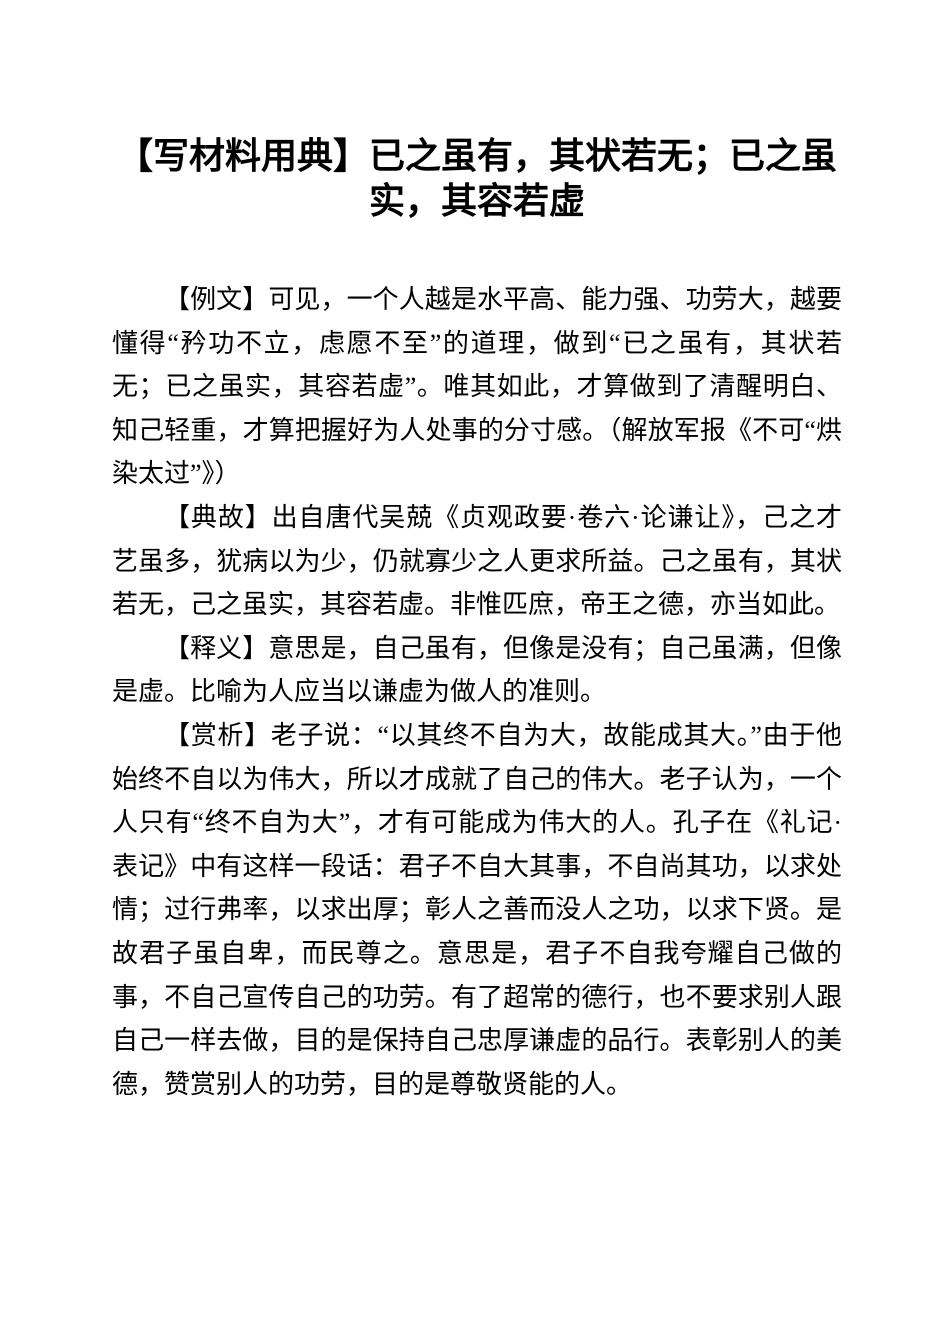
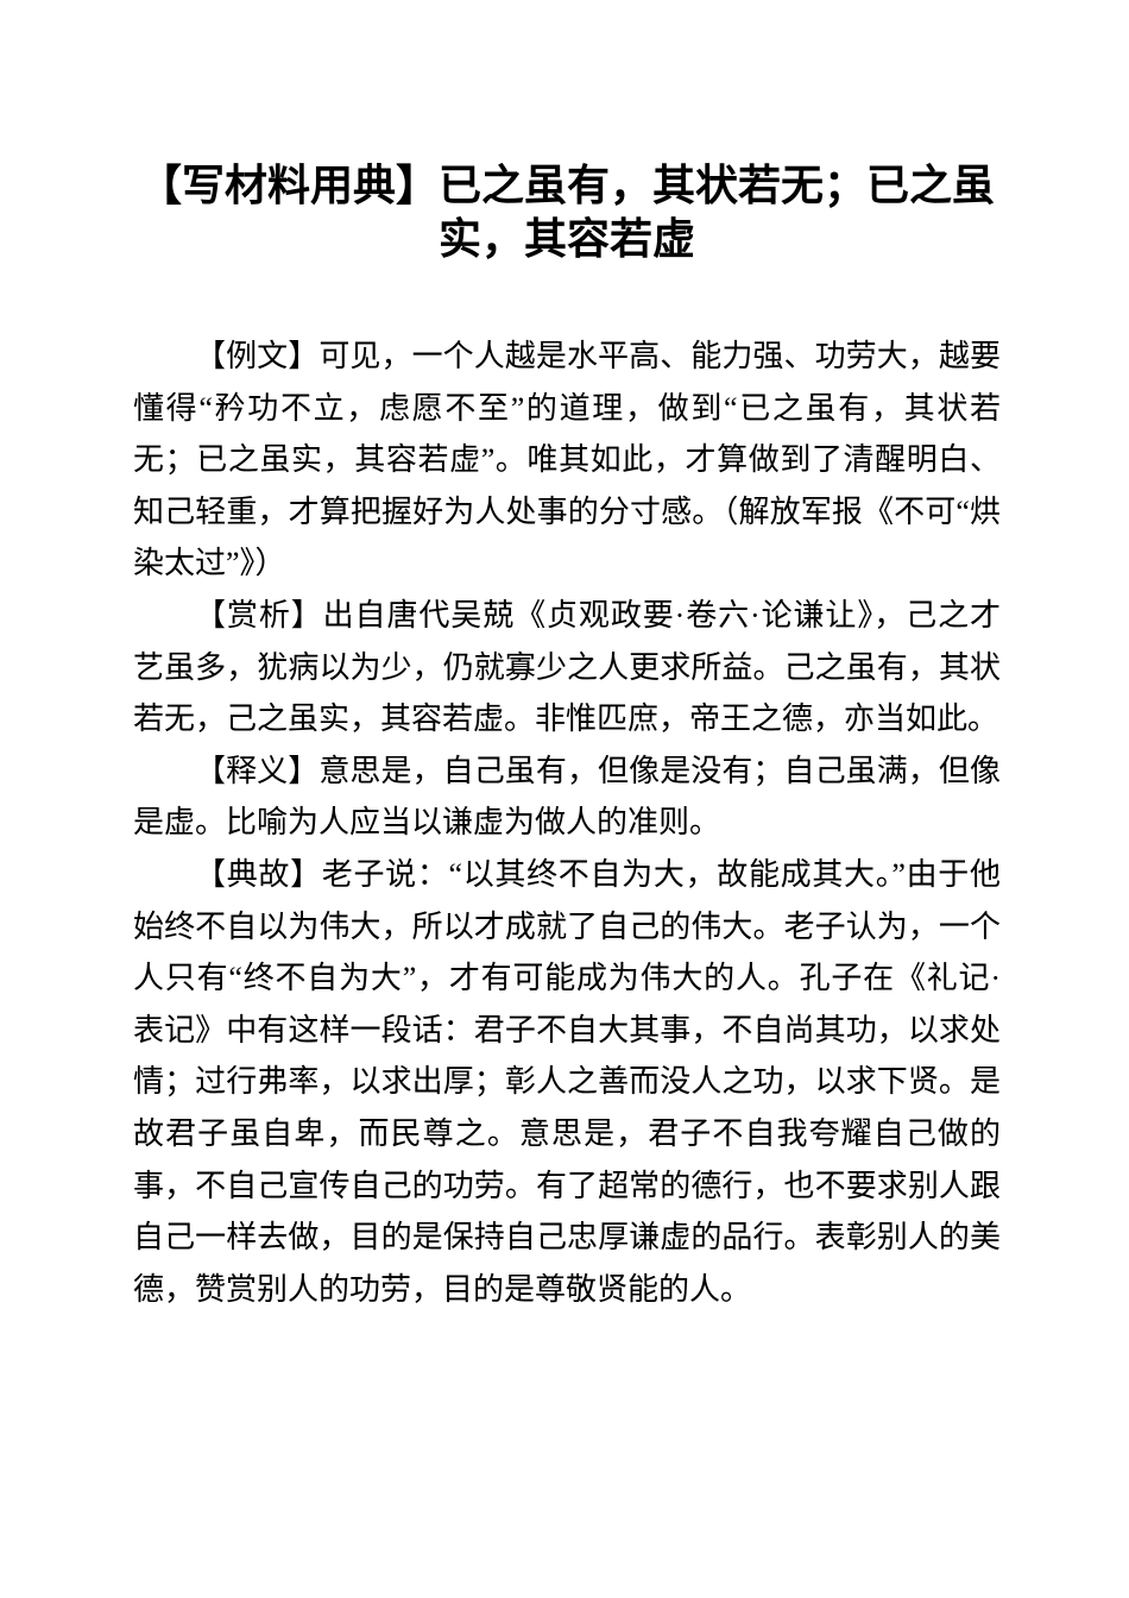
  【写材料用典】已之虽有，其状若无；已之虽实，其容若虚
  【例文】可见，一个人越是水平高、能力强、功劳大，越要懂得“矜功不立，虑愿不至”的道理，做到“已之虽有，其状若无；已之虽实，其容若虚”。唯其如此，才算做到了清醒明白、知己轻重，才算把握好为人处事的分寸感。（解放军报《不可“烘染太过”》）
- 【典故】出自唐代吴兢《贞观政要·卷六·论谦让》，己之才艺虽多，犹病以为少，仍就寡少之人更求所益。己之虽有，其状若无，己之虽实，其容若虚。非惟匹庶，帝王之德，亦当如此。
+ 【赏析】出自唐代吴兢《贞观政要·卷六·论谦让》，己之才艺虽多，犹病以为少，仍就寡少之人更求所益。己之虽有，其状若无，己之虽实，其容若虚。非惟匹庶，帝王之德，亦当如此。
  【释义】意思是，自己虽有，但像是没有；自己虽满，但像是虚。比喻为人应当以谦虚为做人的准则。
- 【赏析】老子说：“以其终不自为大，故能成其大。”由于他始终不自以为伟大，所以才成就了自己的伟大。老子认为，一个人只有“终不自为大”，才有可能成为伟大的人。孔子在《礼记·表记》中有这样一段话：君子不自大其事，不自尚其功，以求处情；过行弗率，以求出厚；彰人之善而没人之功，以求下贤。是故君子虽自卑，而民尊之。意思是，君子不自我夸耀自己做的事，不自己宣传自己的功劳。有了超常的德行，也不要求别人跟自己一样去做，目的是保持自己忠厚谦虚的品行。表彰别人的美德，赞赏别人的功劳，目的是尊敬贤能的人。
+ 【典故】老子说：“以其终不自为大，故能成其大。”由于他始终不自以为伟大，所以才成就了自己的伟大。老子认为，一个人只有“终不自为大”，才有可能成为伟大的人。孔子在《礼记·表记》中有这样一段话：君子不自大其事，不自尚其功，以求处情；过行弗率，以求出厚；彰人之善而没人之功，以求下贤。是故君子虽自卑，而民尊之。意思是，君子不自我夸耀自己做的事，不自己宣传自己的功劳。有了超常的德行，也不要求别人跟自己一样去做，目的是保持自己忠厚谦虚的品行。表彰别人的美德，赞赏别人的功劳，目的是尊敬贤能的人。
